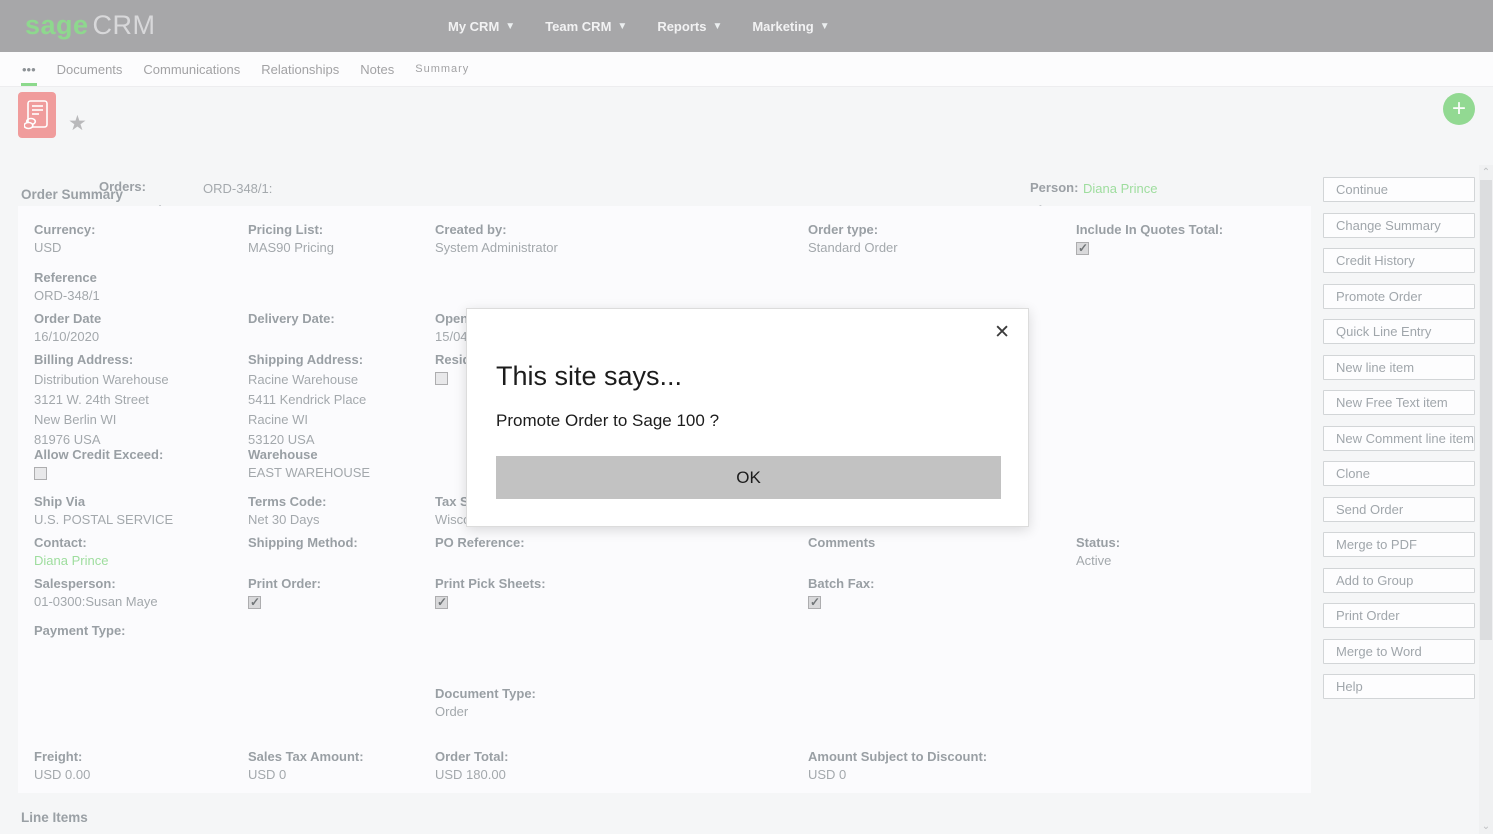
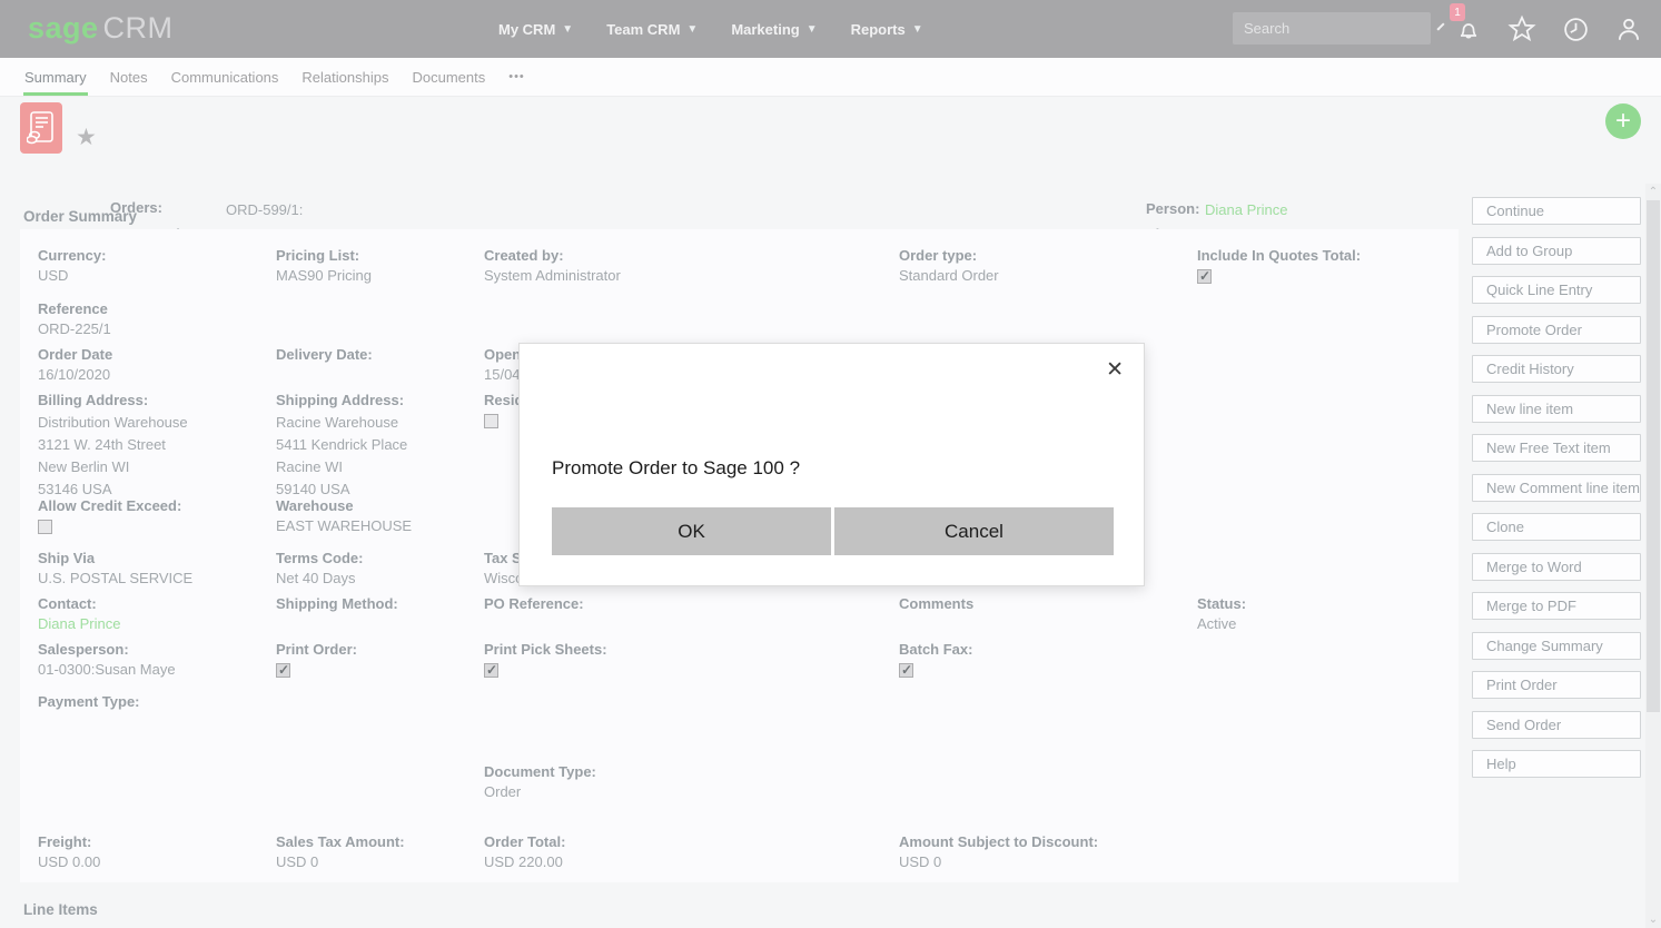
  sage CRM
  My CRM
  ▼
  Team CRM
  ▼
- Reports
+ Marketing
  ▼
- Marketing
+ Reports
  ▼
+ Search
+ 1
- •••
+ Summary
- Documents
+ Notes
  Communications
  Relationships
- Notes
+ Documents
- Summary
+ •••
  ★
  Orders:
- ORD-348/1:
+ ORD-599/1:
  Person:
  Diana Prince
  +
  Order Summary
  Currency:
  USD
  Pricing List:
  MAS90 Pricing
  Created by:
  System Administrator
  Order type:
  Standard Order
  Include In Quotes Total:
  Reference
- ORD-348/1
+ ORD-225/1
  Order Date
  16/10/2020
  Delivery Date:
  Open
  15/04
  Billing Address:
  Distribution Warehouse
  3121 W. 24th Street
  New Berlin WI
- 81976 USA
+ 53146 USA
  Shipping Address:
  Racine Warehouse
  5411 Kendrick Place
  Racine WI
- 53120 USA
+ 59140 USA
  Resi
  Allow Credit Exceed:
  Warehouse
  EAST WAREHOUSE
  Ship Via
  U.S. POSTAL SERVICE
  Terms Code:
- Net 30 Days
+ Net 40 Days
  Tax S
  Wisc
  Contact:
  Diana Prince
  Shipping Method:
  PO Reference:
  Comments
  Status:
  Active
  Salesperson:
  01-0300:Susan Maye
  Print Order:
  Print Pick Sheets:
  Batch Fax:
  Payment Type:
  Document Type:
  Order
  Freight:
  USD 0.00
  Sales Tax Amount:
  USD 0
  Order Total:
- USD 180.00
+ USD 220.00
  Amount Subject to Discount:
  USD 0
  Line Items
  Continue
- Change Summary
+ Add to Group
- Credit History
+ Quick Line Entry
  Promote Order
- Quick Line Entry
+ Credit History
  New line item
  New Free Text item
  New Comment line item
  Clone
- Send Order
+ Merge to Word
  Merge to PDF
- Add to Group
+ Change Summary
  Print Order
- Merge to Word
+ Send Order
  Help
  ⌃
  ⌄
  ✕
- This site says...
  Promote Order to Sage 100 ?
  OK
+ Cancel
